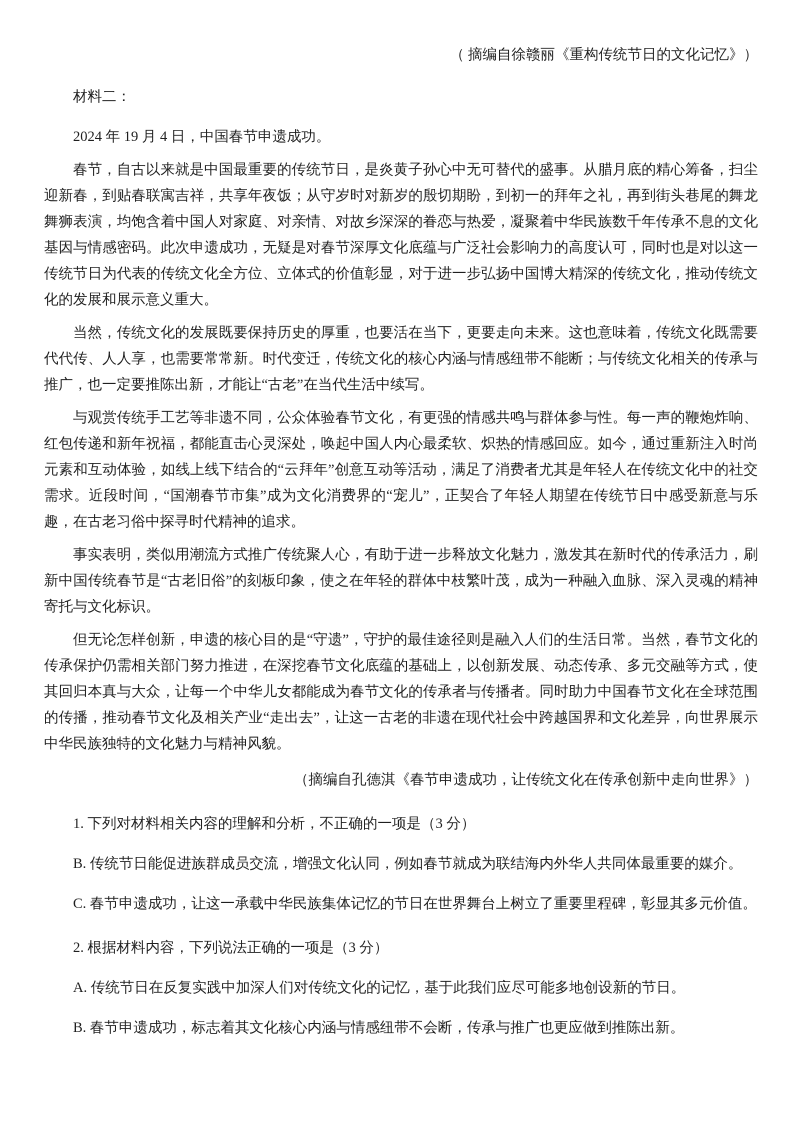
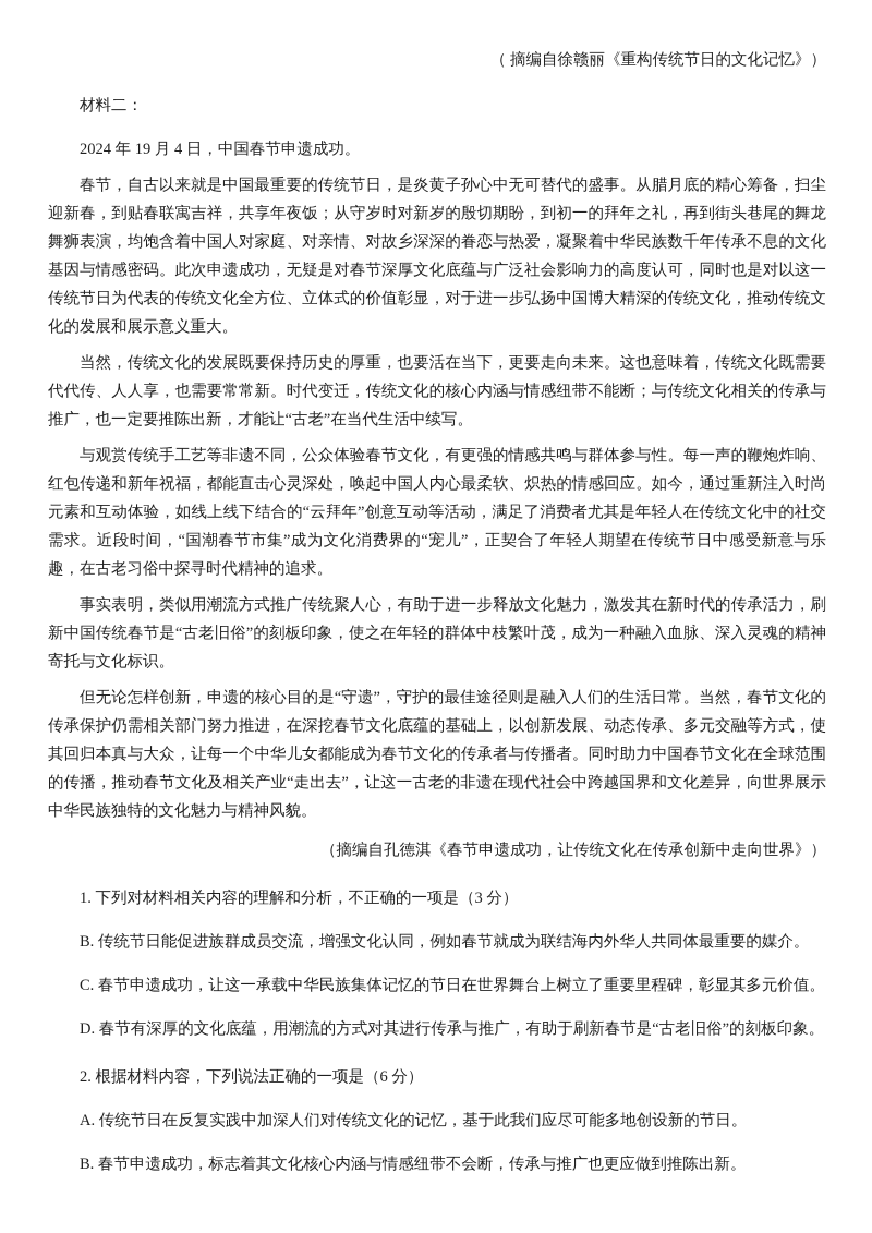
  （ 摘编自徐赣丽《重构传统节日的文化记忆》）
  材料二：
  2024 年 19 月 4 日，中国春节申遗成功。
  春节，自古以来就是中国最重要的传统节日，是炎黄子孙心中无可替代的盛事。从腊月底的精心筹备，扫尘迎新春，到贴春联寓吉祥，共享年夜饭；从守岁时对新岁的殷切期盼，到初一的拜年之礼，再到街头巷尾的舞龙舞狮表演，均饱含着中国人对家庭、对亲情、对故乡深深的眷恋与热爱，凝聚着中华民族数千年传承不息的文化基因与情感密码。此次申遗成功，无疑是对春节深厚文化底蕴与广泛社会影响力的高度认可，同时也是对以这一传统节日为代表的传统文化全方位、立体式的价值彰显，对于进一步弘扬中国博大精深的传统文化，推动传统文化的发展和展示意义重大。
  当然，传统文化的发展既要保持历史的厚重，也要活在当下，更要走向未来。这也意味着，传统文化既需要代代传、人人享，也需要常常新。时代变迁，传统文化的核心内涵与情感纽带不能断；与传统文化相关的传承与推广，也一定要推陈出新，才能让“古老”在当代生活中续写。
  与观赏传统手工艺等非遗不同，公众体验春节文化，有更强的情感共鸣与群体参与性。每一声的鞭炮炸响、红包传递和新年祝福，都能直击心灵深处，唤起中国人内心最柔软、炽热的情感回应。如今，通过重新注入时尚元素和互动体验，如线上线下结合的“云拜年”创意互动等活动，满足了消费者尤其是年轻人在传统文化中的社交需求。近段时间，“国潮春节市集”成为文化消费界的“宠儿”，正契合了年轻人期望在传统节日中感受新意与乐趣，在古老习俗中探寻时代精神的追求。
  事实表明，类似用潮流方式推广传统聚人心，有助于进一步释放文化魅力，激发其在新时代的传承活力，刷新中国传统春节是“古老旧俗”的刻板印象，使之在年轻的群体中枝繁叶茂，成为一种融入血脉、深入灵魂的精神寄托与文化标识。
  但无论怎样创新，申遗的核心目的是“守遗”，守护的最佳途径则是融入人们的生活日常。当然，春节文化的传承保护仍需相关部门努力推进，在深挖春节文化底蕴的基础上，以创新发展、动态传承、多元交融等方式，使其回归本真与大众，让每一个中华儿女都能成为春节文化的传承者与传播者。同时助力中国春节文化在全球范围的传播，推动春节文化及相关产业“走出去”，让这一古老的非遗在现代社会中跨越国界和文化差异，向世界展示中华民族独特的文化魅力与精神风貌。
  （摘编自孔德淇《春节申遗成功，让传统文化在传承创新中走向世界》）
  1. 下列对材料相关内容的理解和分析，不正确的一项是（3 分）
  B. 传统节日能促进族群成员交流，增强文化认同，例如春节就成为联结海内外华人共同体最重要的媒介。
  C. 春节申遗成功，让这一承载中华民族集体记忆的节日在世界舞台上树立了重要里程碑，彰显其多元价值。
+ D. 春节有深厚的文化底蕴，用潮流的方式对其进行传承与推广，有助于刷新春节是“古老旧俗”的刻板印象。
- 2. 根据材料内容，下列说法正确的一项是（3 分）
+ 2. 根据材料内容，下列说法正确的一项是（6 分）
  A. 传统节日在反复实践中加深人们对传统文化的记忆，基于此我们应尽可能多地创设新的节日。
  B. 春节申遗成功，标志着其文化核心内涵与情感纽带不会断，传承与推广也更应做到推陈出新。
